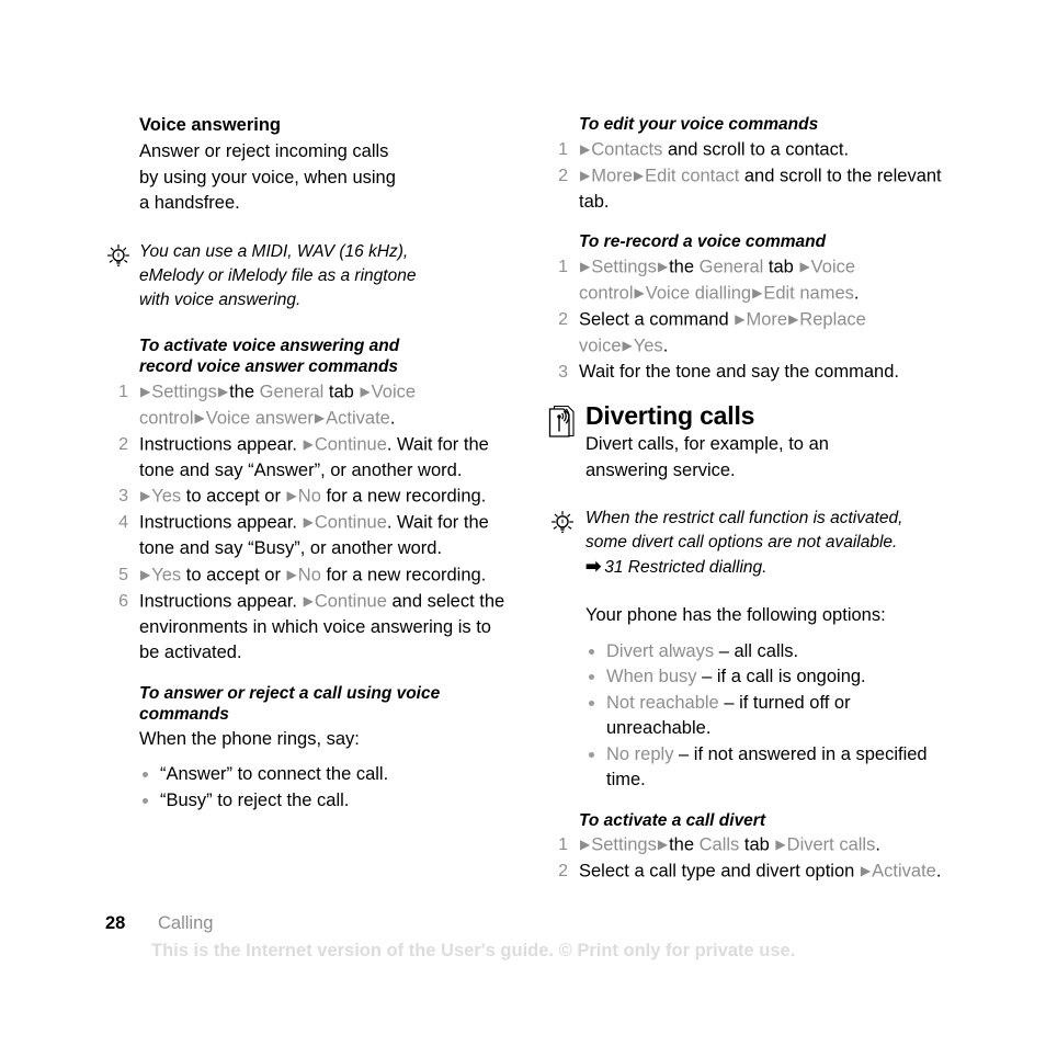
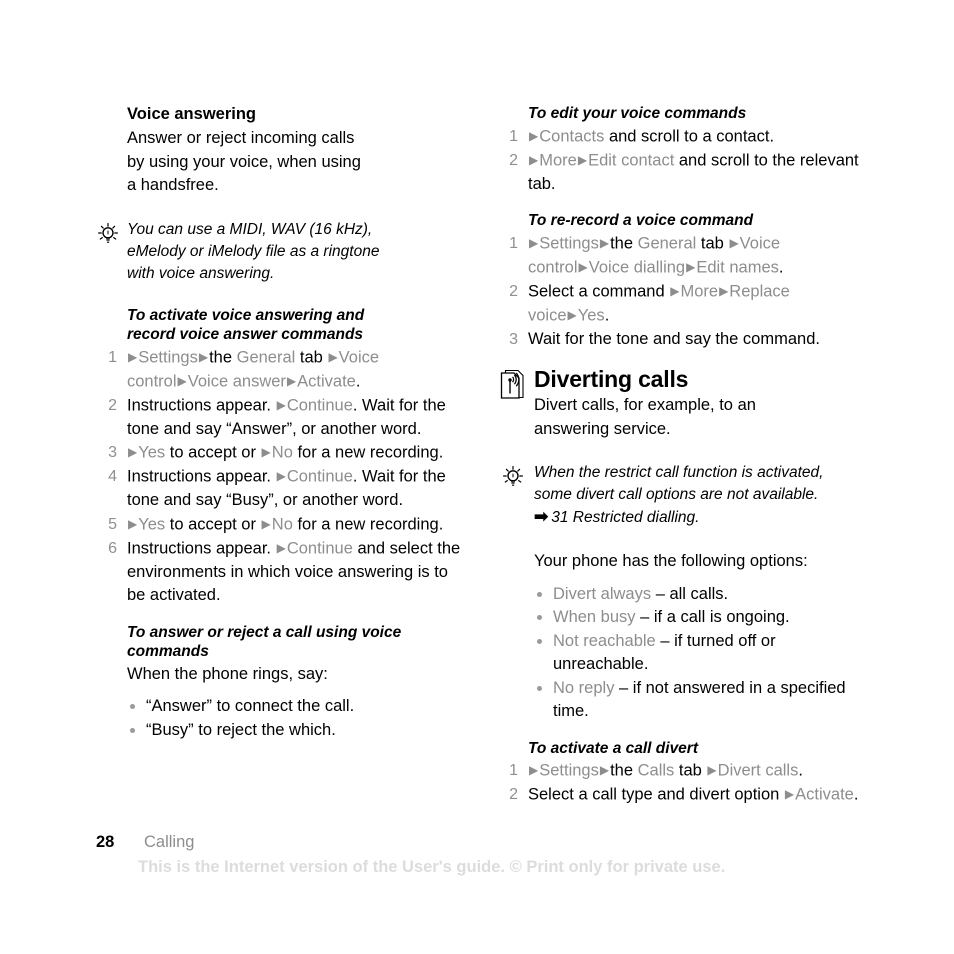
  Voice answering
  Answer or reject incoming calls
  by using your voice, when using
  a handsfree.
  You can use a MIDI, WAV (16 kHz),
  eMelody or iMelody file as a ringtone
  with voice answering.
  To activate voice answering and
  record voice answer commands
  1
  ▶Settings▶the General tab ▶Voice control▶Voice answer▶Activate.
  2
  Instructions appear. ▶Continue. Wait for the tone and say “Answer”, or another word.
  3
  ▶Yes to accept or ▶No for a new recording.
  4
  Instructions appear. ▶Continue. Wait for the tone and say “Busy”, or another word.
  5
  ▶Yes to accept or ▶No for a new recording.
  6
  Instructions appear. ▶Continue and select the environments in which voice answering is to be activated.
  To answer or reject a call using voice
  commands
  When the phone rings, say:
  “Answer” to connect the call.
- “Busy” to reject the call.
+ “Busy” to reject the which.
  To edit your voice commands
  1
  ▶Contacts and scroll to a contact.
  2
  ▶More▶Edit contact and scroll to the relevant tab.
  To re-record a voice command
  1
  ▶Settings▶the General tab ▶Voice control▶Voice dialling▶Edit names.
  2
  Select a command ▶More▶Replace voice▶Yes.
  3
  Wait for the tone and say the command.
  Diverting calls
  Divert calls, for example, to an
  answering service.
  When the restrict call function is activated,
  some divert call options are not available.
  ➡ 31 Restricted dialling.
  Your phone has the following options:
  Divert always – all calls.
  When busy – if a call is ongoing.
  Not reachable – if turned off or unreachable.
  No reply – if not answered in a specified time.
  To activate a call divert
  1
  ▶Settings▶the Calls tab ▶Divert calls.
  2
  Select a call type and divert option ▶Activate.
  28 Calling
  This is the Internet version of the User's guide. © Print only for private use.
